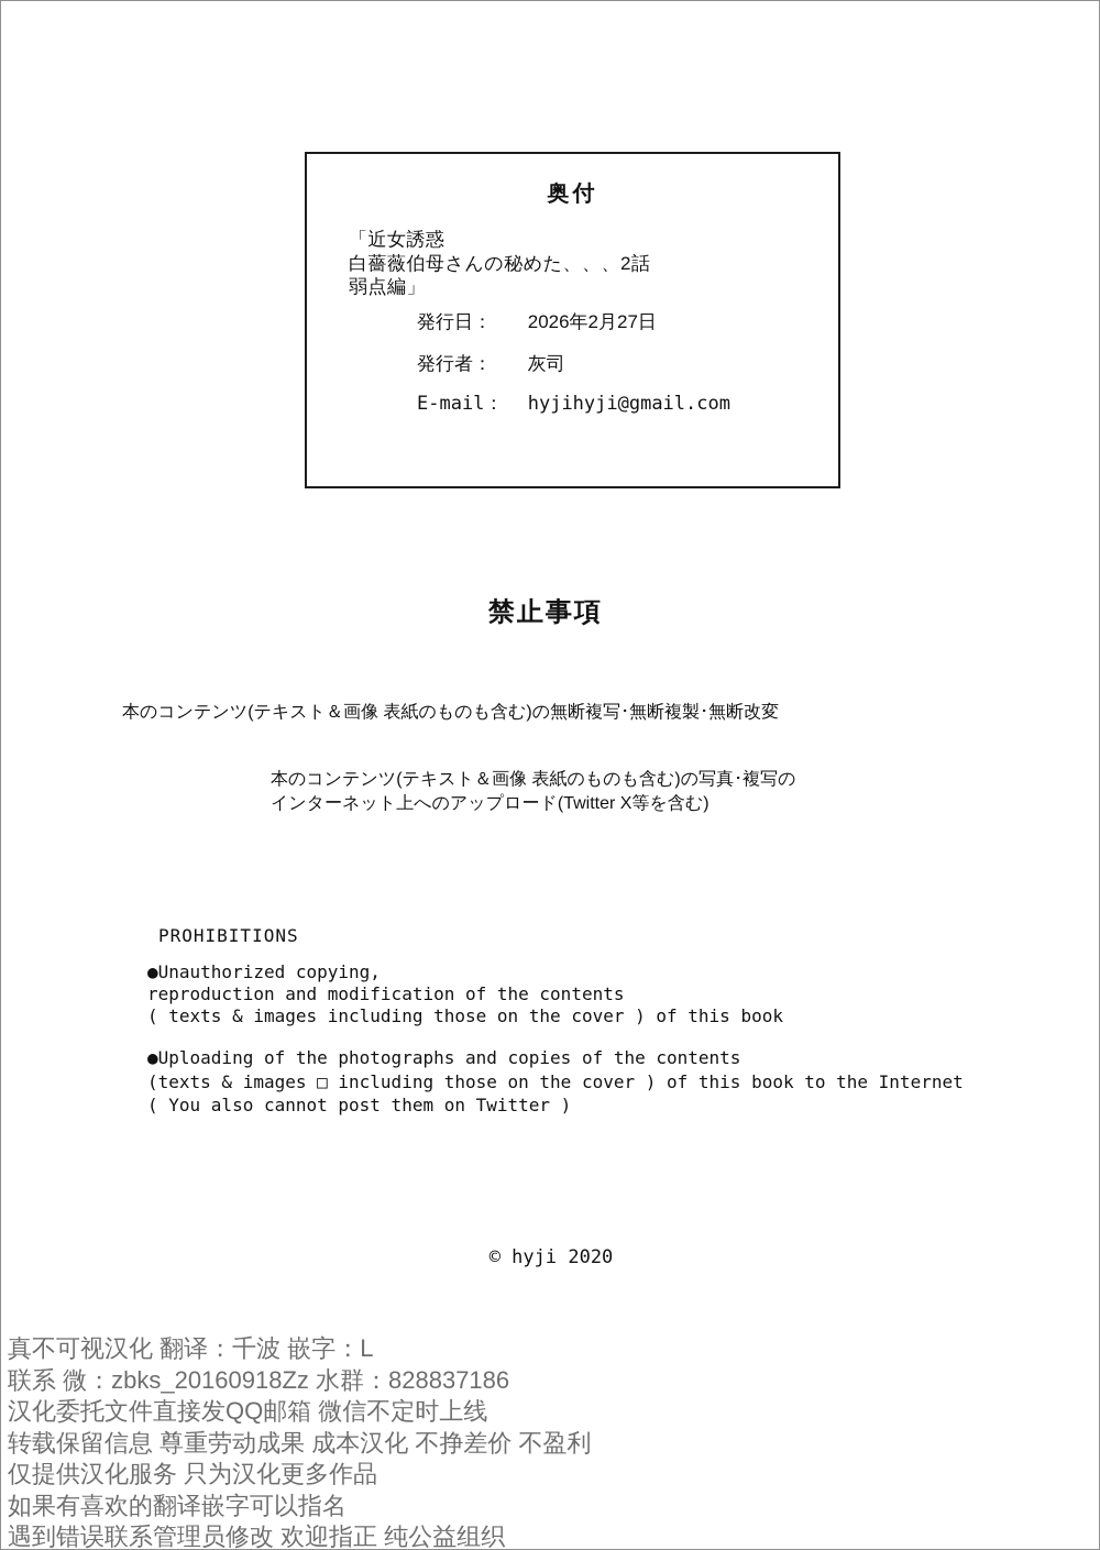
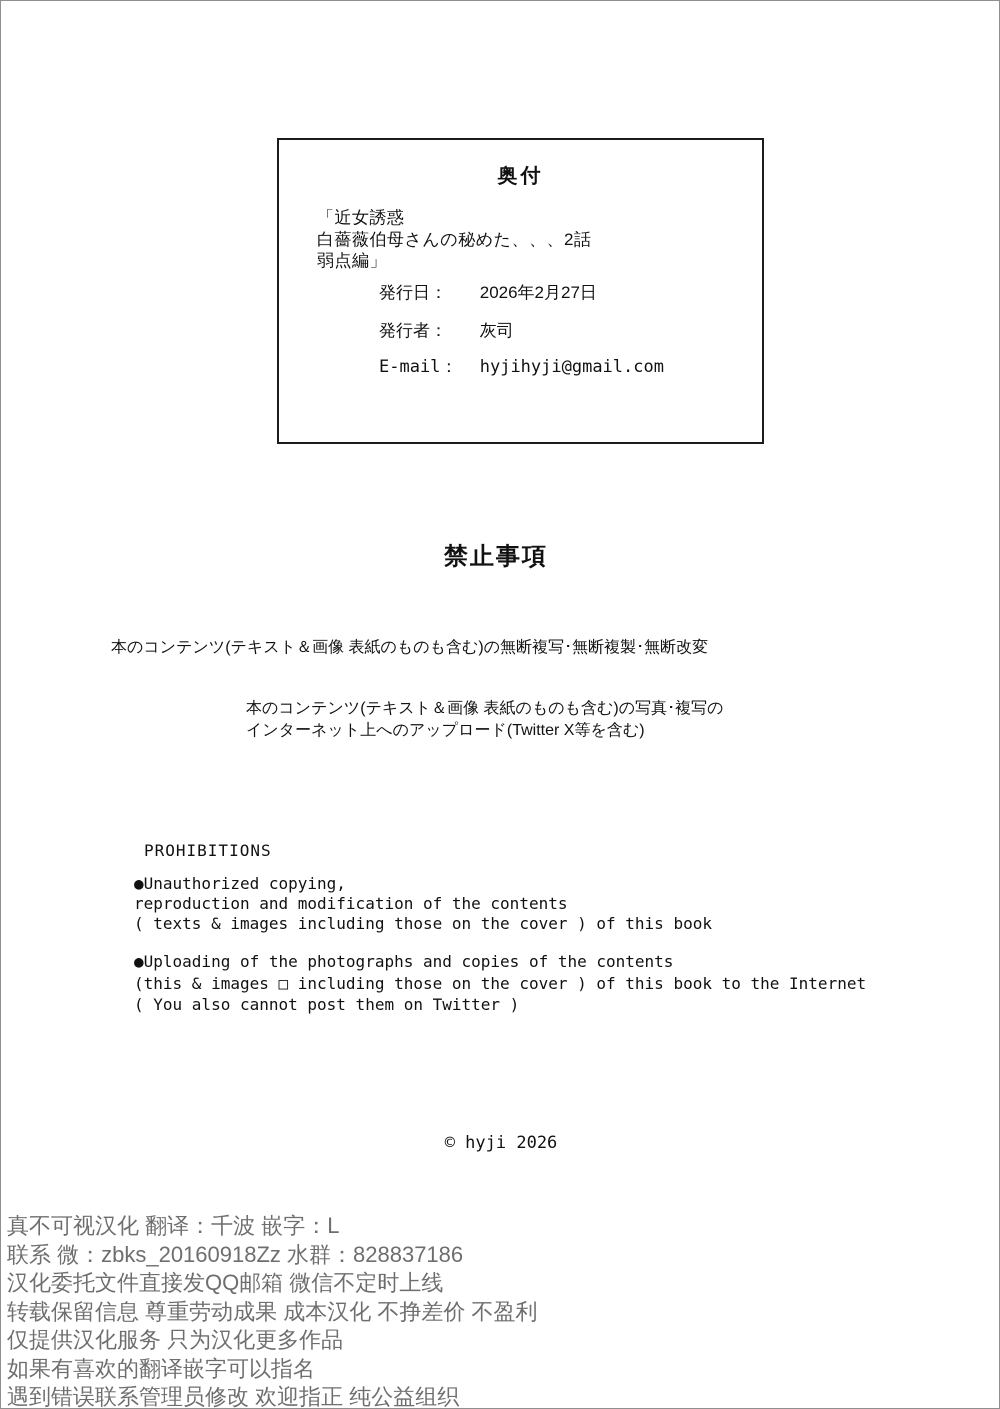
  奥付
  「近女誘惑
  白薔薇伯母さんの秘めた、、、2話
  弱点編」
  発行日： 2026年2月27日
  発行者： 灰司
  E-mail： hyjihyji@gmail.com
  禁止事項
  本のコンテンツ(テキスト＆画像 表紙のものも含む)の無断複写･無断複製･無断改変
  本のコンテンツ(テキスト＆画像 表紙のものも含む)の写真･複写の
  インターネット上へのアップロード(Twitter X等を含む)
  PROHIBITIONS
  ●Unauthorized copying,
  reproduction and modification of the contents
  ( texts & images including those on the cover ) of this book
  ●Uploading of the photographs and copies of the contents
- (texts & images □ including those on the cover ) of this book to the Internet
+ (this & images □ including those on the cover ) of this book to the Internet
  ( You also cannot post them on Twitter )
- © hyji 2020
+ © hyji 2026
  真不可视汉化 翻译：千波 嵌字：L
  联系 微：zbks_20160918Zz 水群：828837186
  汉化委托文件直接发QQ邮箱 微信不定时上线
  转载保留信息 尊重劳动成果 成本汉化 不挣差价 不盈利
  仅提供汉化服务 只为汉化更多作品
  如果有喜欢的翻译嵌字可以指名
  遇到错误联系管理员修改 欢迎指正 纯公益组织
